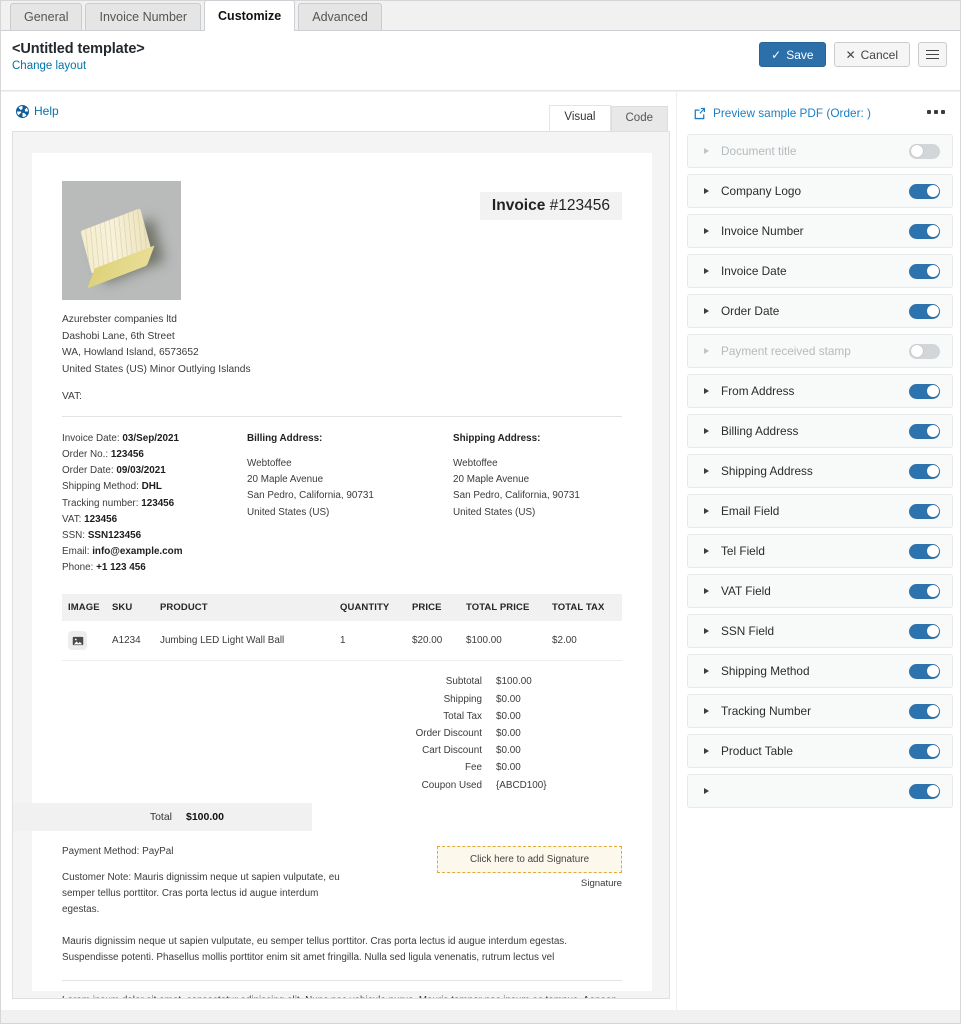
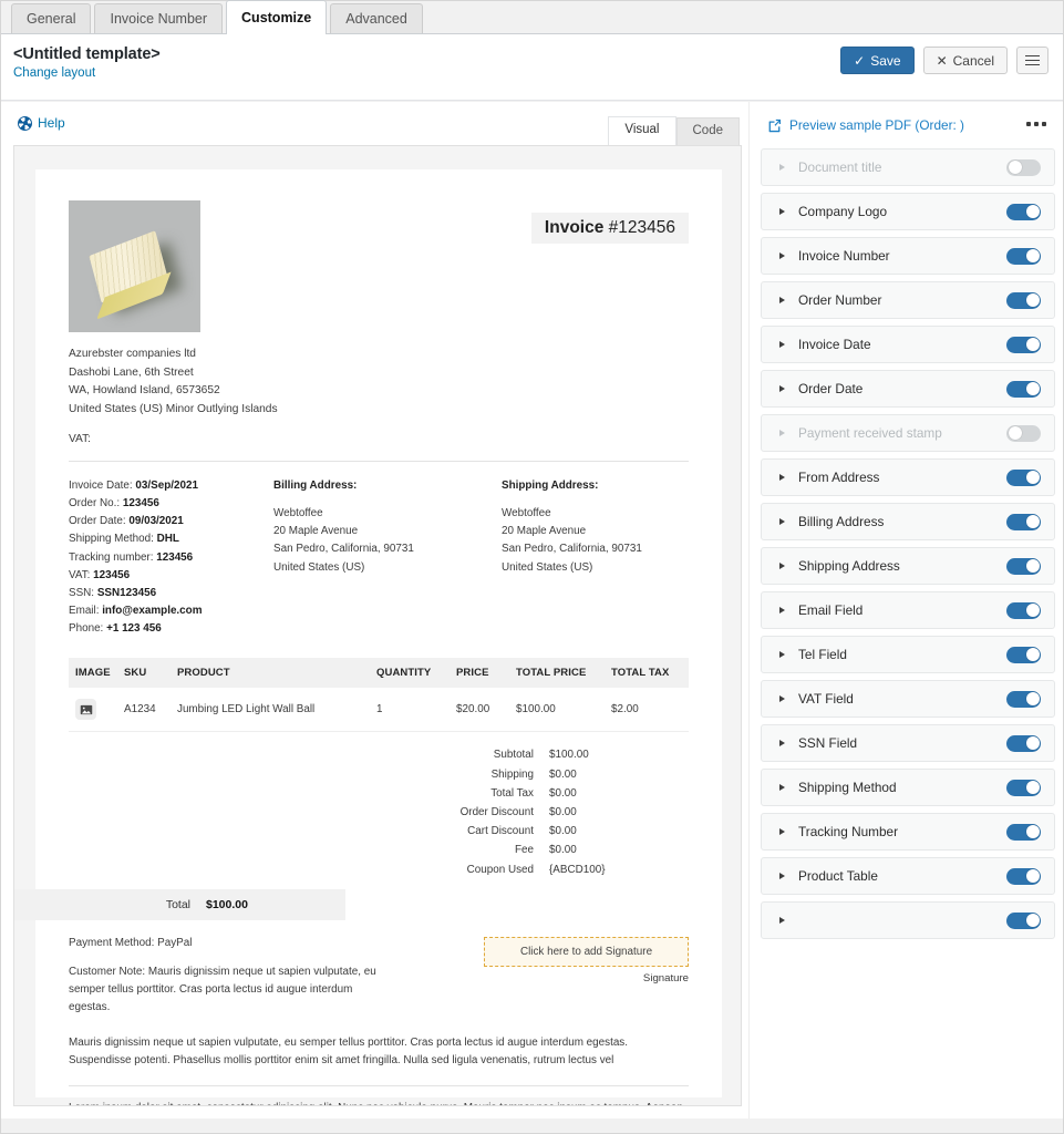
  General
  Invoice Number
  Customize
  Advanced
  <Untitled template>
  Change layout
  ✓
  Save
  ✕
  Cancel
  Help
  Visual
  Code
  Invoice #123456
  Azurebster companies ltd
  Dashobi Lane, 6th Street
  WA, Howland Island, 6573652
  United States (US) Minor Outlying Islands
  VAT:
  Invoice Date: 03/Sep/2021
  Order No.: 123456
  Order Date: 09/03/2021
  Shipping Method: DHL
  Tracking number: 123456
  VAT: 123456
  SSN: SSN123456
  Email: info@example.com
  Phone: +1 123 456
  Billing Address:
  Webtoffee
  20 Maple Avenue
  San Pedro, California, 90731
  United States (US)
  Shipping Address:
  Webtoffee
  20 Maple Avenue
  San Pedro, California, 90731
  United States (US)
  IMAGE	SKU	PRODUCT	QUANTITY	PRICE	TOTAL PRICE	TOTAL TAX
  	A1234	Jumbing LED Light Wall Ball	1	$20.00	$100.00	$2.00
  Subtotal
  $100.00
  Shipping
  $0.00
  Total Tax
  $0.00
  Order Discount
  $0.00
  Cart Discount
  $0.00
  Fee
  $0.00
  Coupon Used
  {ABCD100}
  Total
  $100.00
  Payment Method: PayPal
  Customer Note: Mauris dignissim neque ut sapien vulputate, eu semper tellus porttitor. Cras porta lectus id augue interdum egestas.
  Click here to add Signature
  Signature
  Mauris dignissim neque ut sapien vulputate, eu semper tellus porttitor. Cras porta lectus id augue interdum egestas. Suspendisse potenti. Phasellus mollis porttitor enim sit amet fringilla. Nulla sed ligula venenatis, rutrum lectus vel
  Preview sample PDF (Order: )
  Document title
  Company Logo
  Invoice Number
+ Order Number
  Invoice Date
  Order Date
  Payment received stamp
  From Address
  Billing Address
  Shipping Address
  Email Field
  Tel Field
  VAT Field
  SSN Field
  Shipping Method
  Tracking Number
  Product Table
